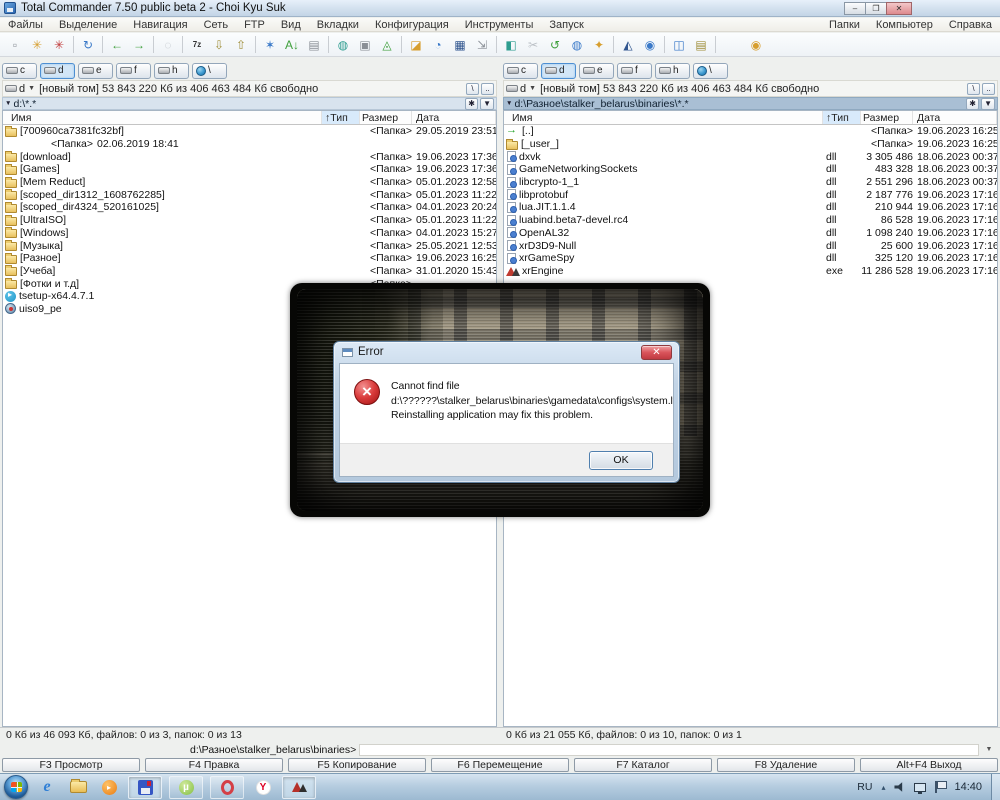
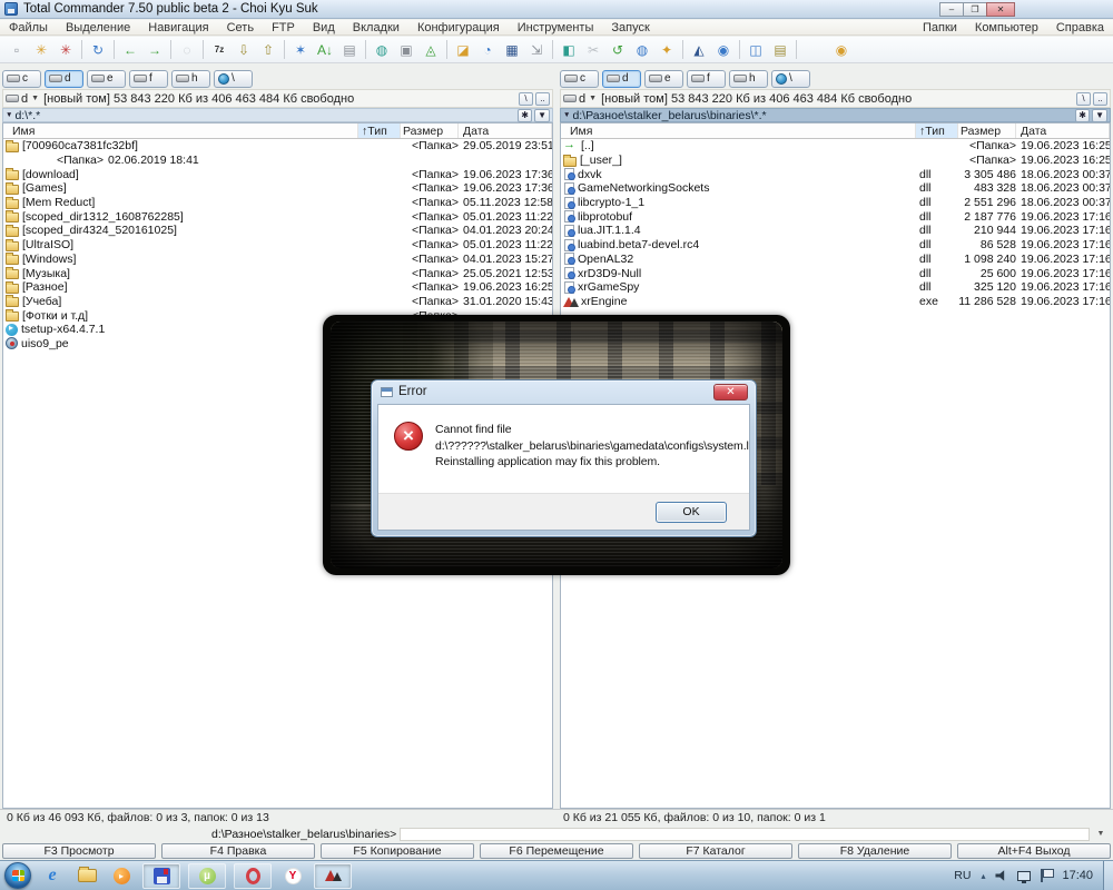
  Total Commander 7.50 public beta 2 - Choi Kyu Suk
  –
  ❐
  ✕
  Файлы
  Выделение
  Навигация
  Сеть
  FTP
  Вид
  Вкладки
  Конфигурация
  Инструменты
  Запуск
  Папки
  Компьютер
  Справка
  ▫
  ✳
  ✳
  ↻
  ←
  →
  ◌
  7z
  ⇩
  ⇧
  ✶
  A↓
  ▤
  ◍
  ▣
  ◬
  ◪
  ◔
  ▦
  ⇲
  ◧
  ✂
  ↺
  ◍
  ✦
  ◭
  ◉
  ◫
  ▤
  ◉
  c
  d
  e
  f
  h
  \
  d
  [новый том] 53 843 220 Кб из 406 463 484 Кб свободно
  \
  ..
  d:\*.*
  ✱
  ▼
  Имя
  ↑Тип
  Размер
  Дата
  [700960ca7381fc32bf]
  <Папка>
  29.05.2019 23:51
  <Папка>
  02.06.2019 18:41
  [download]
  <Папка>
  19.06.2023 17:36
  [Games]
  <Папка>
  19.06.2023 17:36
  [Mem Reduct]
  <Папка>
- 05.01.2023 12:58
+ 05.11.2023 12:58
  [scoped_dir1312_1608762285]
  <Папка>
  05.01.2023 11:22
  [scoped_dir4324_520161025]
  <Папка>
  04.01.2023 20:24
  [UltraISO]
  <Папка>
  05.01.2023 11:22
  [Windows]
  <Папка>
  04.01.2023 15:27
  [Музыка]
  <Папка>
  25.05.2021 12:53
  [Разное]
  <Папка>
  19.06.2023 16:25
  [Учеба]
  <Папка>
  31.01.2020 15:43
  [Фотки и т.д]
  tsetup-x64.4.7.1
  uiso9_pe
  c
  d
  e
  f
  h
  \
  d
  [новый том] 53 843 220 Кб из 406 463 484 Кб свободно
  \
  ..
  d:\Разное\stalker_belarus\binaries\*.*
  ✱
  ▼
  Имя
  ↑Тип
  Размер
  Дата
  [..]
  <Папка>
  19.06.2023 16:25
  [_user_]
  <Папка>
  19.06.2023 16:25
  dxvk
  dll
  3 305 486
  18.06.2023 00:37
  GameNetworkingSockets
  dll
  483 328
  18.06.2023 00:37
  libcrypto-1_1
  dll
  2 551 296
  18.06.2023 00:37
  libprotobuf
  dll
  2 187 776
  19.06.2023 17:16
  lua.JIT.1.1.4
  dll
  210 944
  19.06.2023 17:16
  luabind.beta7-devel.rc4
  dll
  86 528
  19.06.2023 17:16
  OpenAL32
  dll
  1 098 240
  19.06.2023 17:16
  xrD3D9-Null
  dll
  25 600
  19.06.2023 17:16
  xrGameSpy
  dll
  325 120
  19.06.2023 17:16
  xrEngine
  exe
  11 286 528
  19.06.2023 17:16
  0 Кб из 46 093 Кб, файлов: 0 из 3, папок: 0 из 13
  0 Кб из 21 055 Кб, файлов: 0 из 10, папок: 0 из 1
  d:\Разное\stalker_belarus\binaries>
  F3 Просмотр
  F4 Правка
  F5 Копирование
  F6 Перемещение
  F7 Каталог
  F8 Удаление
  Alt+F4 Выход
  e
  ▸
  µ
  Y
  RU
  ▴
- 14:40
+ 17:40
  Error
  ✕
  ×
  Cannot find file
  d:\??????\stalker_belarus\binaries\gamedata\configs\system.l
  Reinstalling application may fix this problem.
  OK
